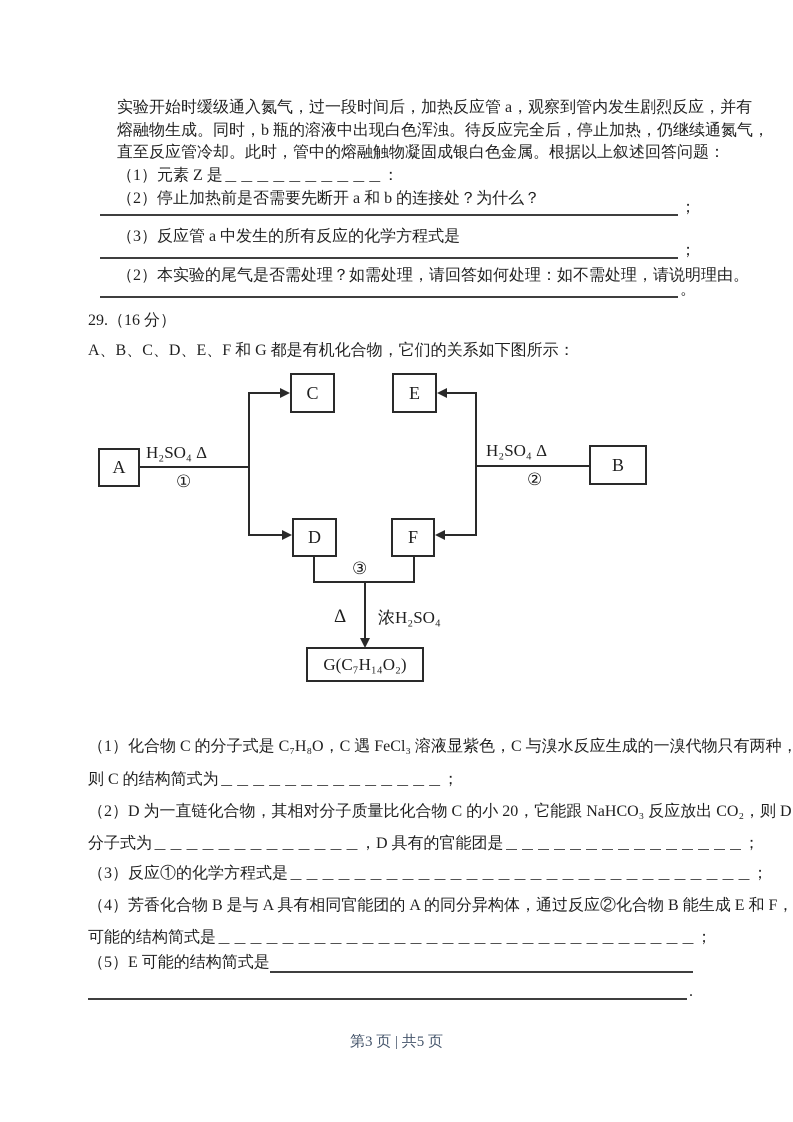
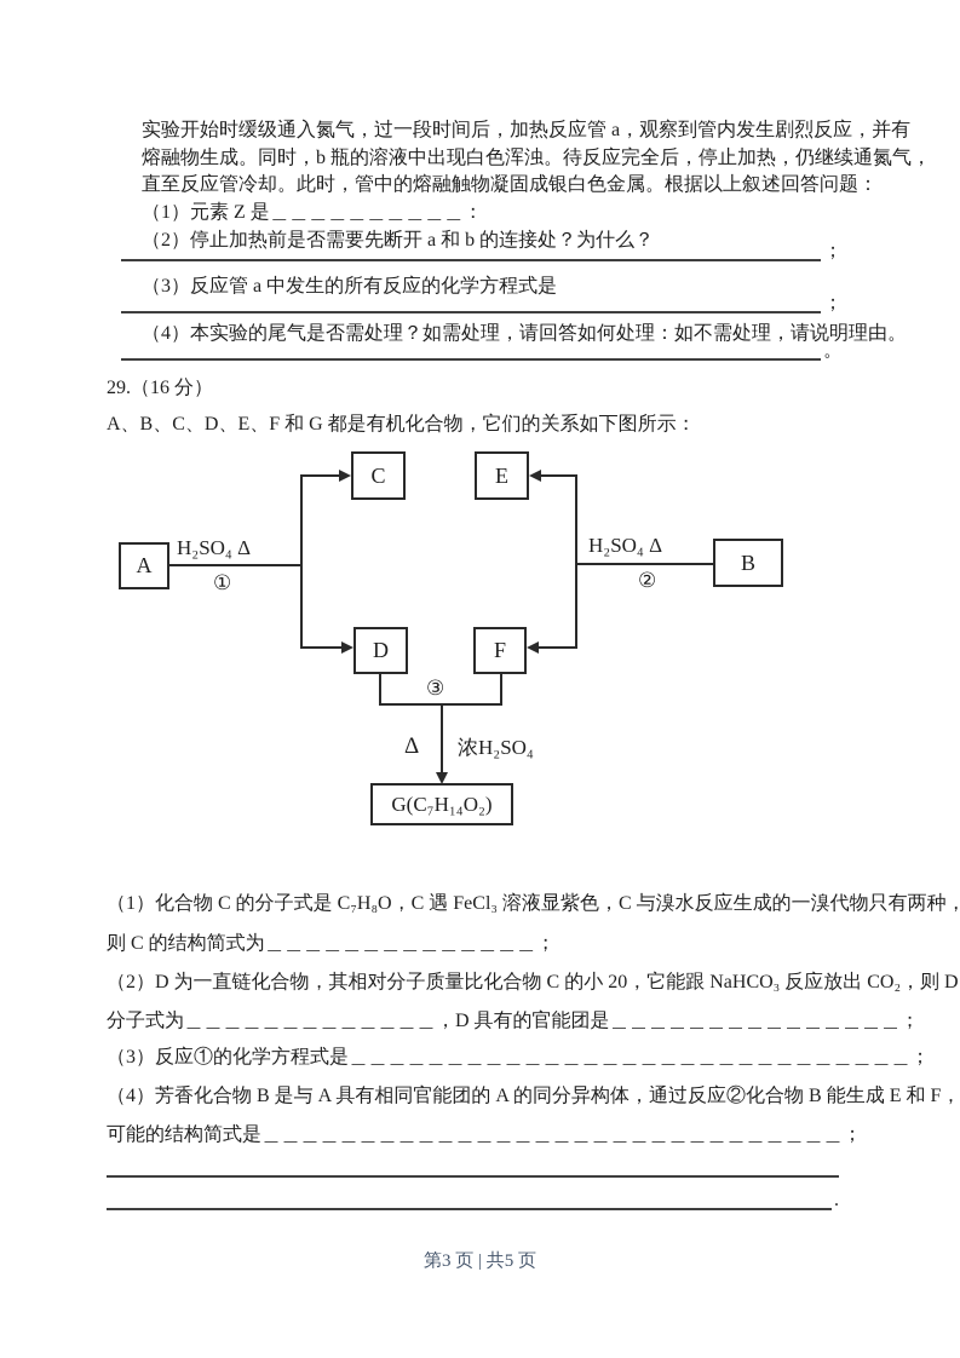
  实验开始时缓级通入氮气，过一段时间后，加热反应管 a，观察到管内发生剧烈反应，并有
  熔融物生成。同时，b 瓶的溶液中出现白色浑浊。待反应完全后，停止加热，仍继续通氮气，
  直至反应管冷却。此时，管中的熔融触物凝固成银白色金属。根据以上叙述回答问题：
  （1）元素 Z 是＿＿＿＿＿＿＿＿＿＿：
  （2）停止加热前是否需要先断开 a 和 b 的连接处？为什么？
  ；
  （3）反应管 a 中发生的所有反应的化学方程式是
  ；
- （2）本实验的尾气是否需处理？如需处理，请回答如何处理：如不需处理，请说明理由。
+ （4）本实验的尾气是否需处理？如需处理，请回答如何处理：如不需处理，请说明理由。
  。
  29.（16 分）
  A、B、C、D、E、F 和 G 都是有机化合物，它们的关系如下图所示：
  （1）化合物 C 的分子式是 C₇H₈O，C 遇 FeCl₃ 溶液显紫色，C 与溴水反应生成的一溴代物只有两种，
  则 C 的结构简式为＿＿＿＿＿＿＿＿＿＿＿＿＿＿；
  （2）D 为一直链化合物，其相对分子质量比化合物 C 的小 20，它能跟 NaHCO₃ 反应放出 CO₂，则 D
  分子式为＿＿＿＿＿＿＿＿＿＿＿＿＿，D 具有的官能团是＿＿＿＿＿＿＿＿＿＿＿＿＿＿＿；
  （3）反应①的化学方程式是＿＿＿＿＿＿＿＿＿＿＿＿＿＿＿＿＿＿＿＿＿＿＿＿＿＿＿＿＿；
  （4）芳香化合物 B 是与 A 具有相同官能团的 A 的同分异构体，通过反应②化合物 B 能生成 E 和 F，
  可能的结构简式是＿＿＿＿＿＿＿＿＿＿＿＿＿＿＿＿＿＿＿＿＿＿＿＿＿＿＿＿＿＿；
- （5）E 可能的结构简式是
  .
  A
  B
  C
  E
  D
  F
  G(C₇H₁₄O₂)
  H₂SO₄ Δ
  ①
  H₂SO₄ Δ
  ②
  ③
  Δ
  浓H₂SO₄
  第3 页 | 共5 页
